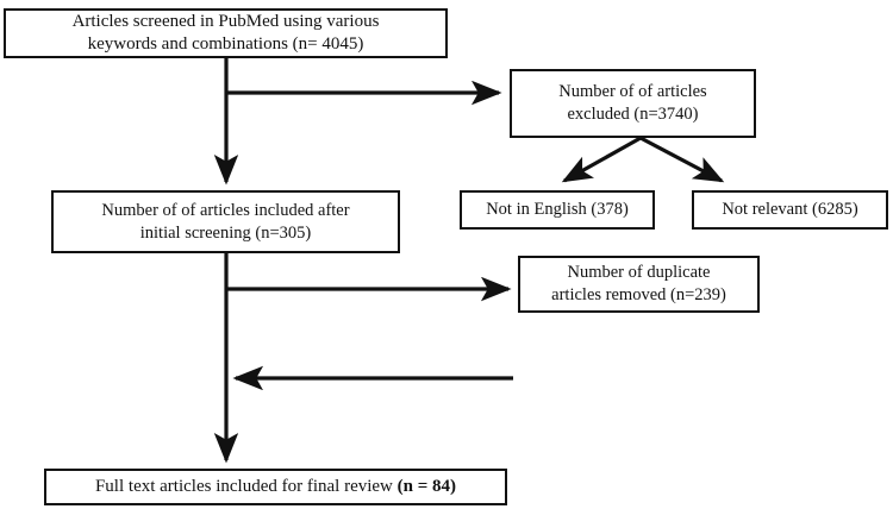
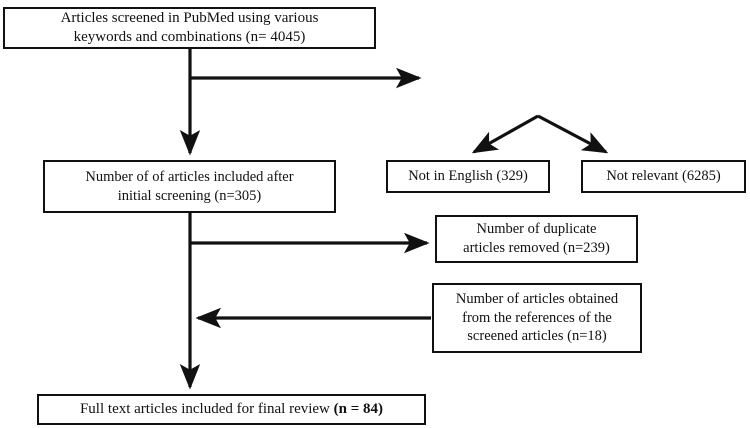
  Articles screened in PubMed using various
  keywords and combinations (n= 4045)
- Number of of articles
- excluded (n=3740)
- Not in English (378)
+ Not in English (329)
  Not relevant (6285)
  Number of of articles included after
  initial screening (n=305)
  Number of duplicate
  articles removed (n=239)
+ Number of articles obtained
+ from the references of the
+ screened articles (n=18)
  Full text articles included for final review (n = 84)
